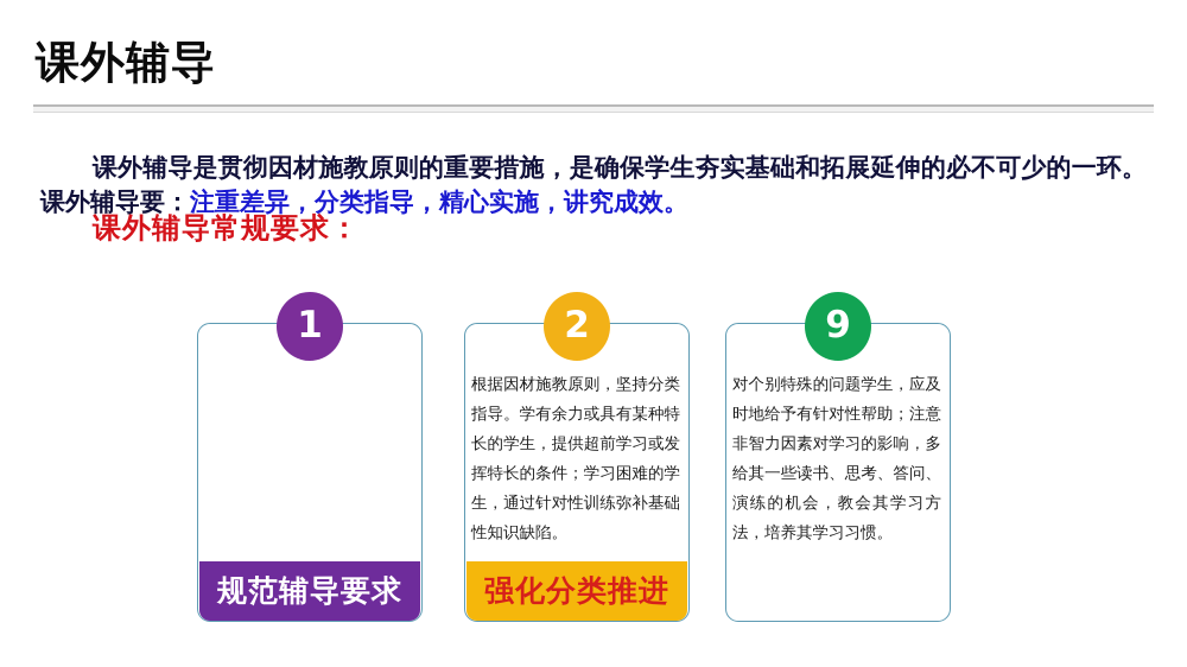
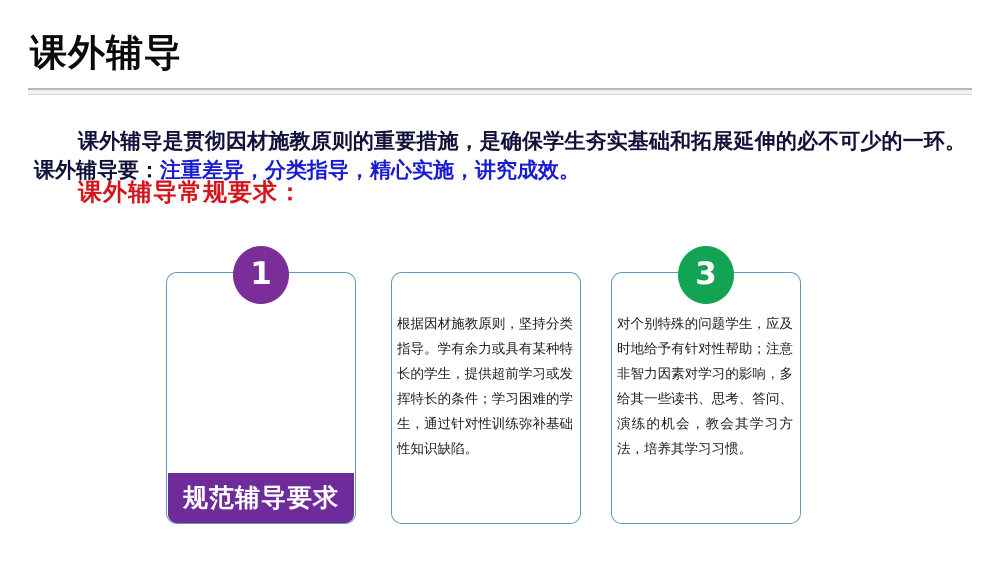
  课外辅导
  课外辅导是贯彻因材施教原则的重要措施，是确保学生夯实基础和拓展延伸的必不可少的一环。课外辅导要：注重差异，分类指导，精心实施，讲究成效。
  课外辅导常规要求：
  1
  规范辅导要求
- 2
  根据因材施教原则，坚持分类指导。学有余力或具有某种特长的学生，提供超前学习或发挥特长的条件；学习困难的学生，通过针对性训练弥补基础性知识缺陷。
- 强化分类推进
- 9
+ 3
  对个别特殊的问题学生，应及时地给予有针对性帮助；注意非智力因素对学习的影响，多给其一些读书、思考、答问、演练的机会，教会其学习方法，培养其学习习惯。
